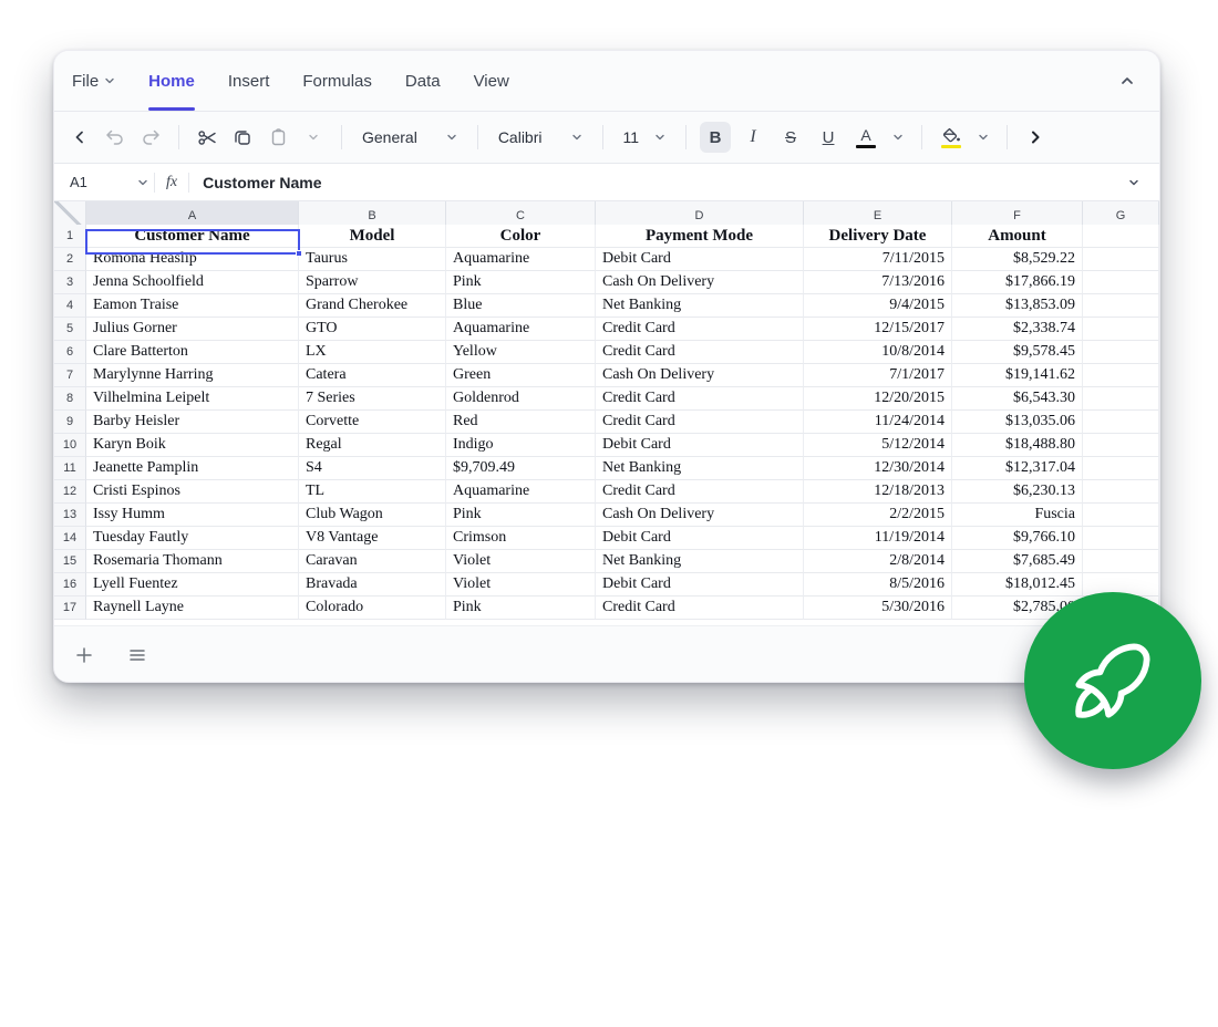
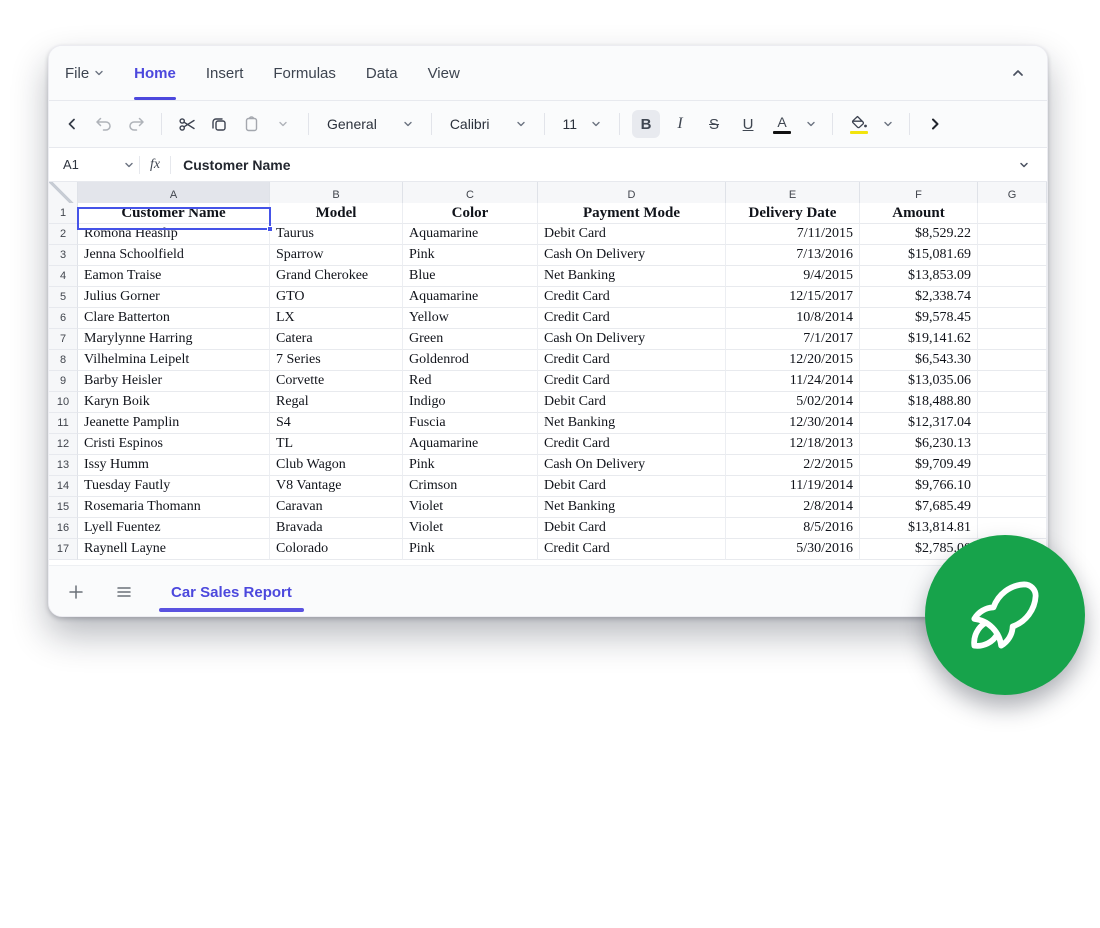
  File
  Home
  Insert
  Formulas
  Data
  View
  General
  Calibri
  11
  B
  I
  S
  U
  A
  A1
  fx
  Customer Name
  A
  B
  C
  D
  E
  F
  G
  1
  Customer Name
  Model
  Color
  Payment Mode
  Delivery Date
  Amount
  2
  Romona Heaslip
  Taurus
  Aquamarine
  Debit Card
  7/11/2015
  $8,529.22
  3
  Jenna Schoolfield
  Sparrow
  Pink
  Cash On Delivery
  7/13/2016
- $17,866.19
+ $15,081.69
  4
  Eamon Traise
  Grand Cherokee
  Blue
  Net Banking
  9/4/2015
  $13,853.09
  5
  Julius Gorner
  GTO
  Aquamarine
  Credit Card
  12/15/2017
  $2,338.74
  6
  Clare Batterton
  LX
  Yellow
  Credit Card
  10/8/2014
  $9,578.45
  7
  Marylynne Harring
  Catera
  Green
  Cash On Delivery
  7/1/2017
  $19,141.62
  8
  Vilhelmina Leipelt
  7 Series
  Goldenrod
  Credit Card
  12/20/2015
  $6,543.30
  9
  Barby Heisler
  Corvette
  Red
  Credit Card
  11/24/2014
  $13,035.06
  10
  Karyn Boik
  Regal
  Indigo
  Debit Card
- 5/12/2014
+ 5/02/2014
  $18,488.80
  11
  Jeanette Pamplin
  S4
- $9,709.49
+ Fuscia
  Net Banking
  12/30/2014
  $12,317.04
  12
  Cristi Espinos
  TL
  Aquamarine
  Credit Card
  12/18/2013
  $6,230.13
  13
  Issy Humm
  Club Wagon
  Pink
  Cash On Delivery
  2/2/2015
- Fuscia
+ $9,709.49
  14
  Tuesday Fautly
  V8 Vantage
  Crimson
  Debit Card
  11/19/2014
  $9,766.10
  15
  Rosemaria Thomann
  Caravan
  Violet
  Net Banking
  2/8/2014
  $7,685.49
  16
  Lyell Fuentez
  Bravada
  Violet
  Debit Card
  8/5/2016
- $18,012.45
+ $13,814.81
  17
  Raynell Layne
  Colorado
  Pink
  Credit Card
  5/30/2016
  $2,785.
+ Car Sales Report
